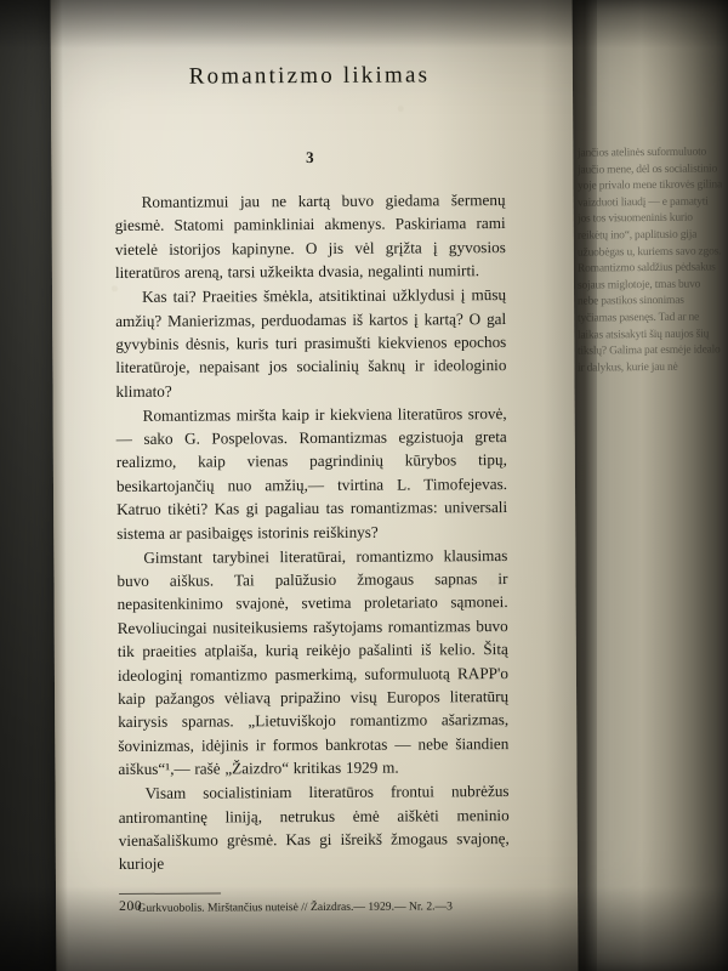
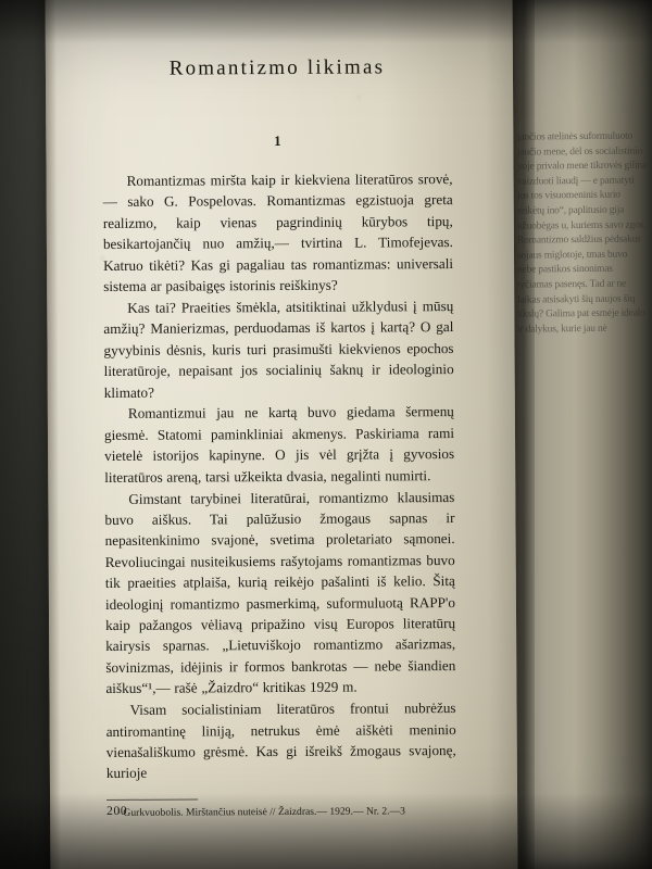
  ios atelinės suformuluoto io mene, dėl os socialistinio privalo mene tikrovės gilina duoti liaudį — e pamatyti os visuomeninis kurio tų ino“, paplitusio gija bėgas u, kuriems savo zgos. antizmo saldžius pėdsakus us miglotoje, tmas buvo pastikos sinonimas mas pasenęs. Tad ar ne s atsisakyti šių naujos šių ų? Galima pat esmėje idealo lykus, kurie jau nė
  Romantizmo likimas
- 3
+ 1
- Romantizmui jau ne kartą buvo giedama šermenų giesmė. Statomi paminkliniai akmenys. Paskiriama rami vietelė istorijos kapinyne. O jis vėl grįžta į gyvosios literatūros areną, tarsi užkeikta dvasia, negalinti numirti.
+ Romantizmas miršta kaip ir kiekviena literatūros srovė,— sako G. Pospelovas. Romantizmas egzistuoja greta realizmo, kaip vienas pagrindinių kūrybos tipų, besikartojančių nuo amžių,— tvirtina L. Timofejevas. Katruo tikėti? Kas gi pagaliau tas romantizmas: universali sistema ar pasibaigęs istorinis reiškinys?
  Kas tai? Praeities šmėkla, atsitiktinai užklydusi į mūsų amžių? Manierizmas, perduodamas iš kartos į kartą? O gal gyvybinis dėsnis, kuris turi prasimušti kiekvienos epochos literatūroje, nepaisant jos socialinių šaknų ir ideologinio klimato?
- Romantizmas miršta kaip ir kiekviena literatūros srovė,— sako G. Pospelovas. Romantizmas egzistuoja greta realizmo, kaip vienas pagrindinių kūrybos tipų, besikartojančių nuo amžių,— tvirtina L. Timofejevas. Katruo tikėti? Kas gi pagaliau tas romantizmas: universali sistema ar pasibaigęs istorinis reiškinys?
+ Romantizmui jau ne kartą buvo giedama šermenų giesmė. Statomi paminkliniai akmenys. Paskiriama rami vietelė istorijos kapinyne. O jis vėl grįžta į gyvosios literatūros areną, tarsi užkeikta dvasia, negalinti numirti.
  Gimstant tarybinei literatūrai, romantizmo klausimas buvo aiškus. Tai palūžusio žmogaus sapnas ir nepasitenkinimo svajonė, svetima proletariato sąmonei. Revoliucingai nusiteikusiems rašytojams romantizmas buvo tik praeities atplaiša, kurią reikėjo pašalinti iš kelio. Šitą ideologinį romantizmo pasmerkimą, suformuluotą RAPP'o kaip pažangos vėliavą pripažino visų Europos literatūrų kairysis sparnas. „Lietuviškojo romantizmo ašarizmas, šovinizmas, idėjinis ir formos bankrotas — nebe šiandien aiškus“¹,— rašė „Žaizdro“ kritikas 1929 m.
  Visam socialistiniam literatūros frontui nubrėžus antiromantinę liniją, netrukus ėmė aiškėti meninio vienašališkumo grėsmė. Kas gi išreikš žmogaus svajonę, kurioje
